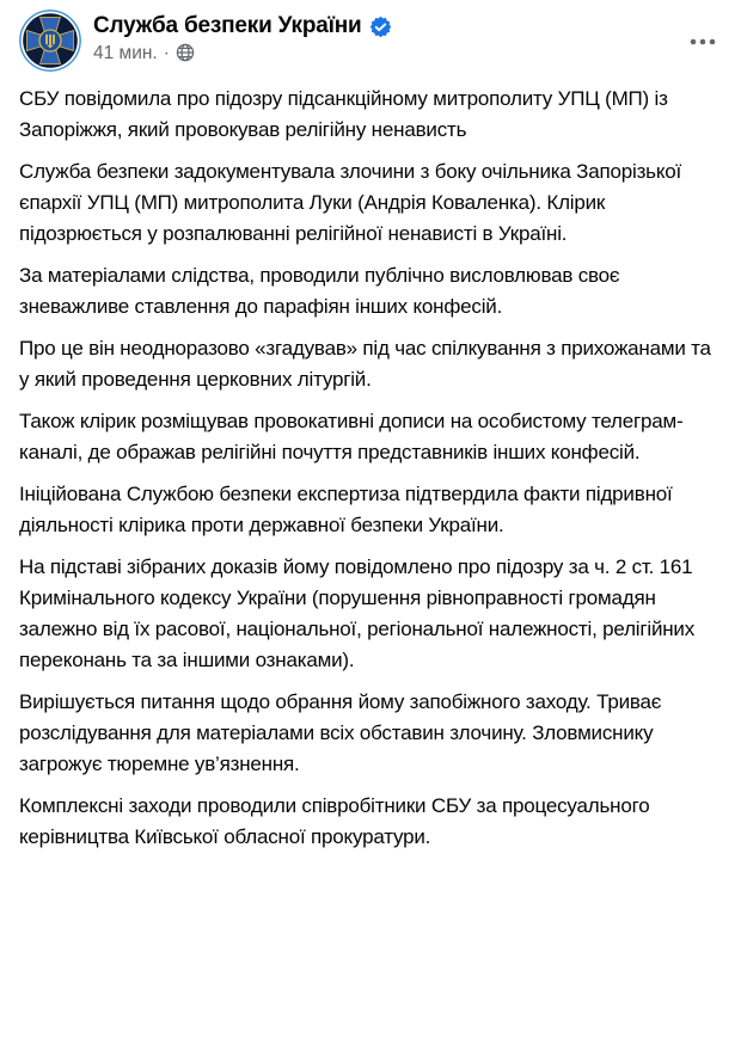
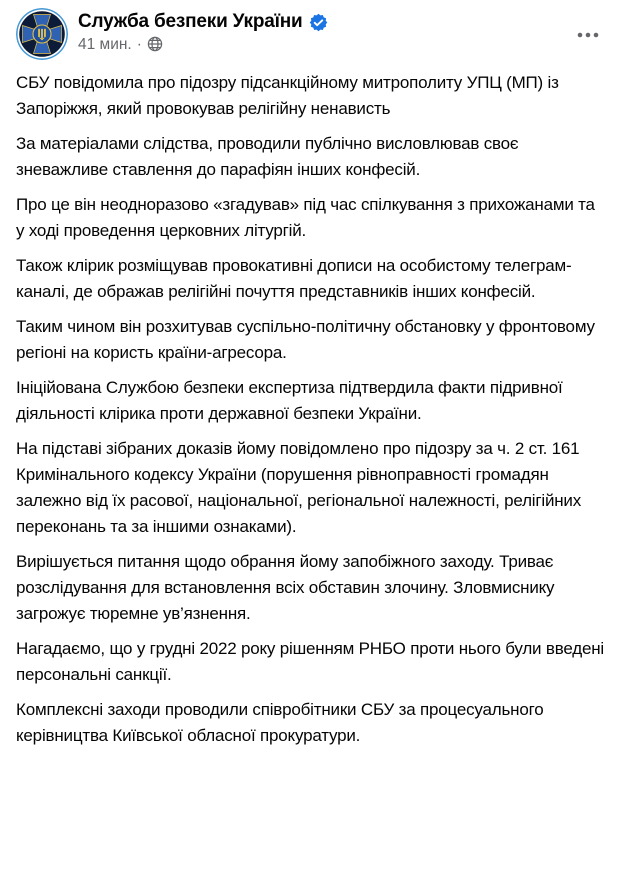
  Служба безпеки України
  41 мин.
  ·
  СБУ повідомила про підозру підсанкційному митрополиту УПЦ (МП) із Запоріжжя, який провокував релігійну ненависть
- Служба безпеки задокументувала злочини з боку очільника Запорізької єпархії УПЦ (МП) митрополита Луки (Андрія Коваленка). Клірик підозрюється у розпалюванні релігійної ненависті в Україні.
  За матеріалами слідства, проводили публічно висловлював своє зневажливе ставлення до парафіян інших конфесій.
- Про це він неодноразово «згадував» під час спілкування з прихожанами та у який проведення церковних літургій.
+ Про це він неодноразово «згадував» під час спілкування з прихожанами та у ході проведення церковних літургій.
  Також клірик розміщував провокативні дописи на особистому телеграм-каналі, де ображав релігійні почуття представників інших конфесій.
+ Таким чином він розхитував суспільно-політичну обстановку у фронтовому регіоні на користь країни-агресора.
  Ініційована Службою безпеки експертиза підтвердила факти підривної діяльності клірика проти державної безпеки України.
  На підставі зібраних доказів йому повідомлено про підозру за ч. 2 ст. 161 Кримінального кодексу України (порушення рівноправності громадян залежно від їх расової, національної, регіональної належності, релігійних переконань та за іншими ознаками).
- Вирішується питання щодо обрання йому запобіжного заходу. Триває розслідування для матеріалами всіх обставин злочину. Зловмиснику загрожує тюремне ув’язнення.
+ Вирішується питання щодо обрання йому запобіжного заходу. Триває розслідування для встановлення всіх обставин злочину. Зловмиснику загрожує тюремне ув’язнення.
+ Нагадаємо, що у грудні 2022 року рішенням РНБО проти нього були введені персональні санкції.
  Комплексні заходи проводили співробітники СБУ за процесуального керівництва Київської обласної прокуратури.
